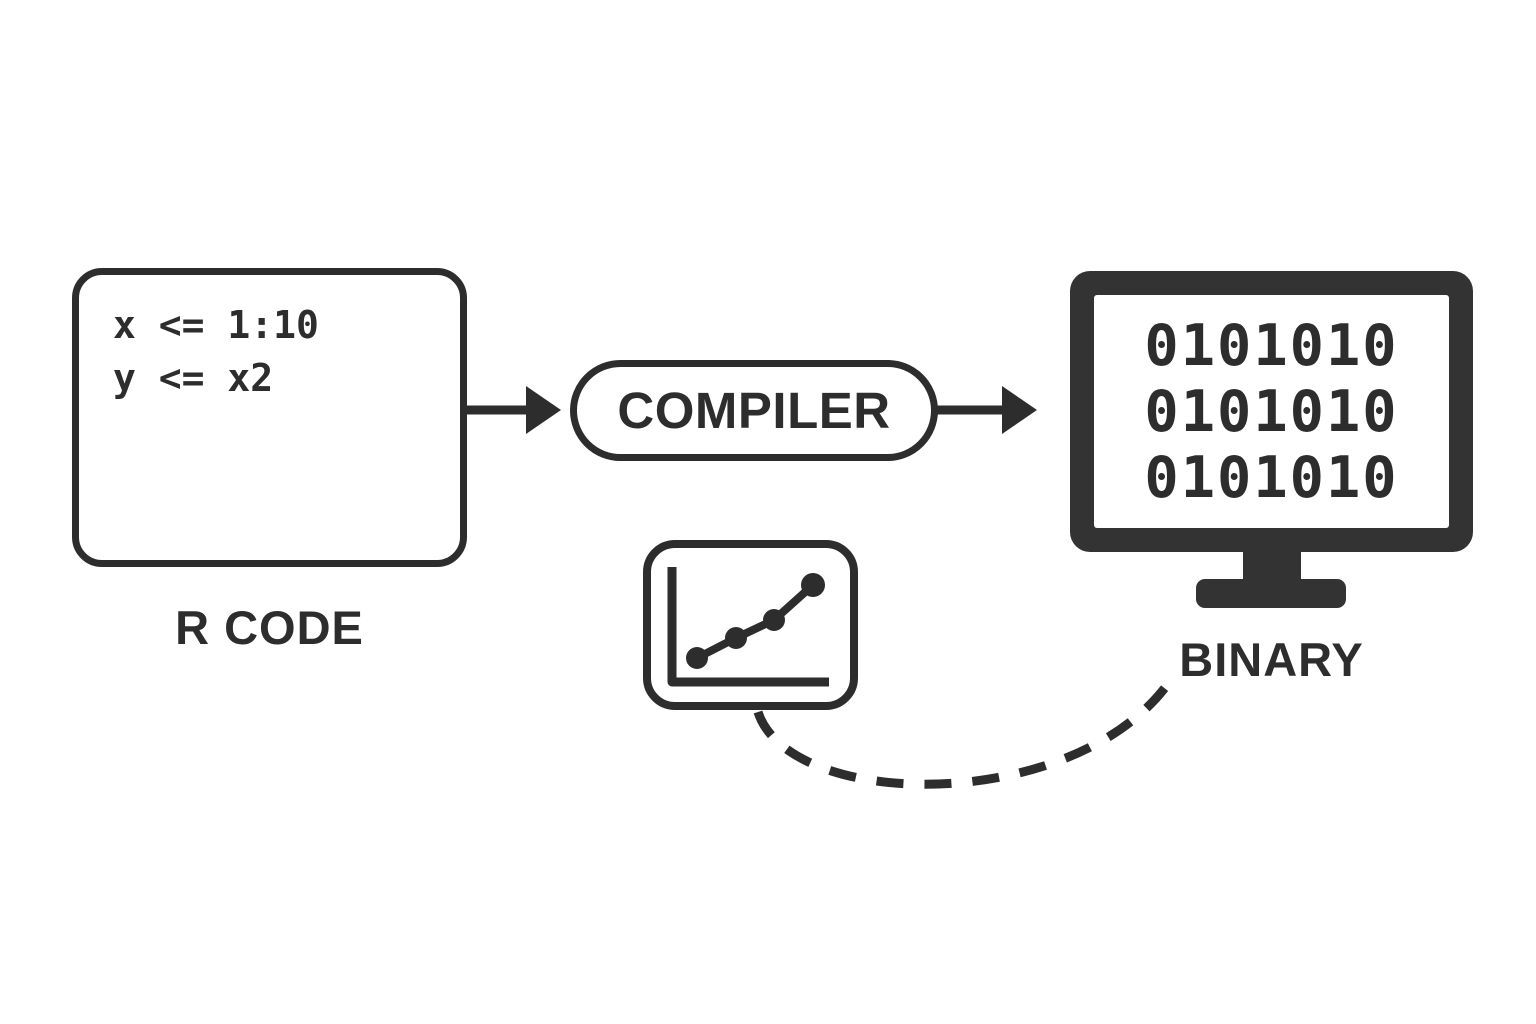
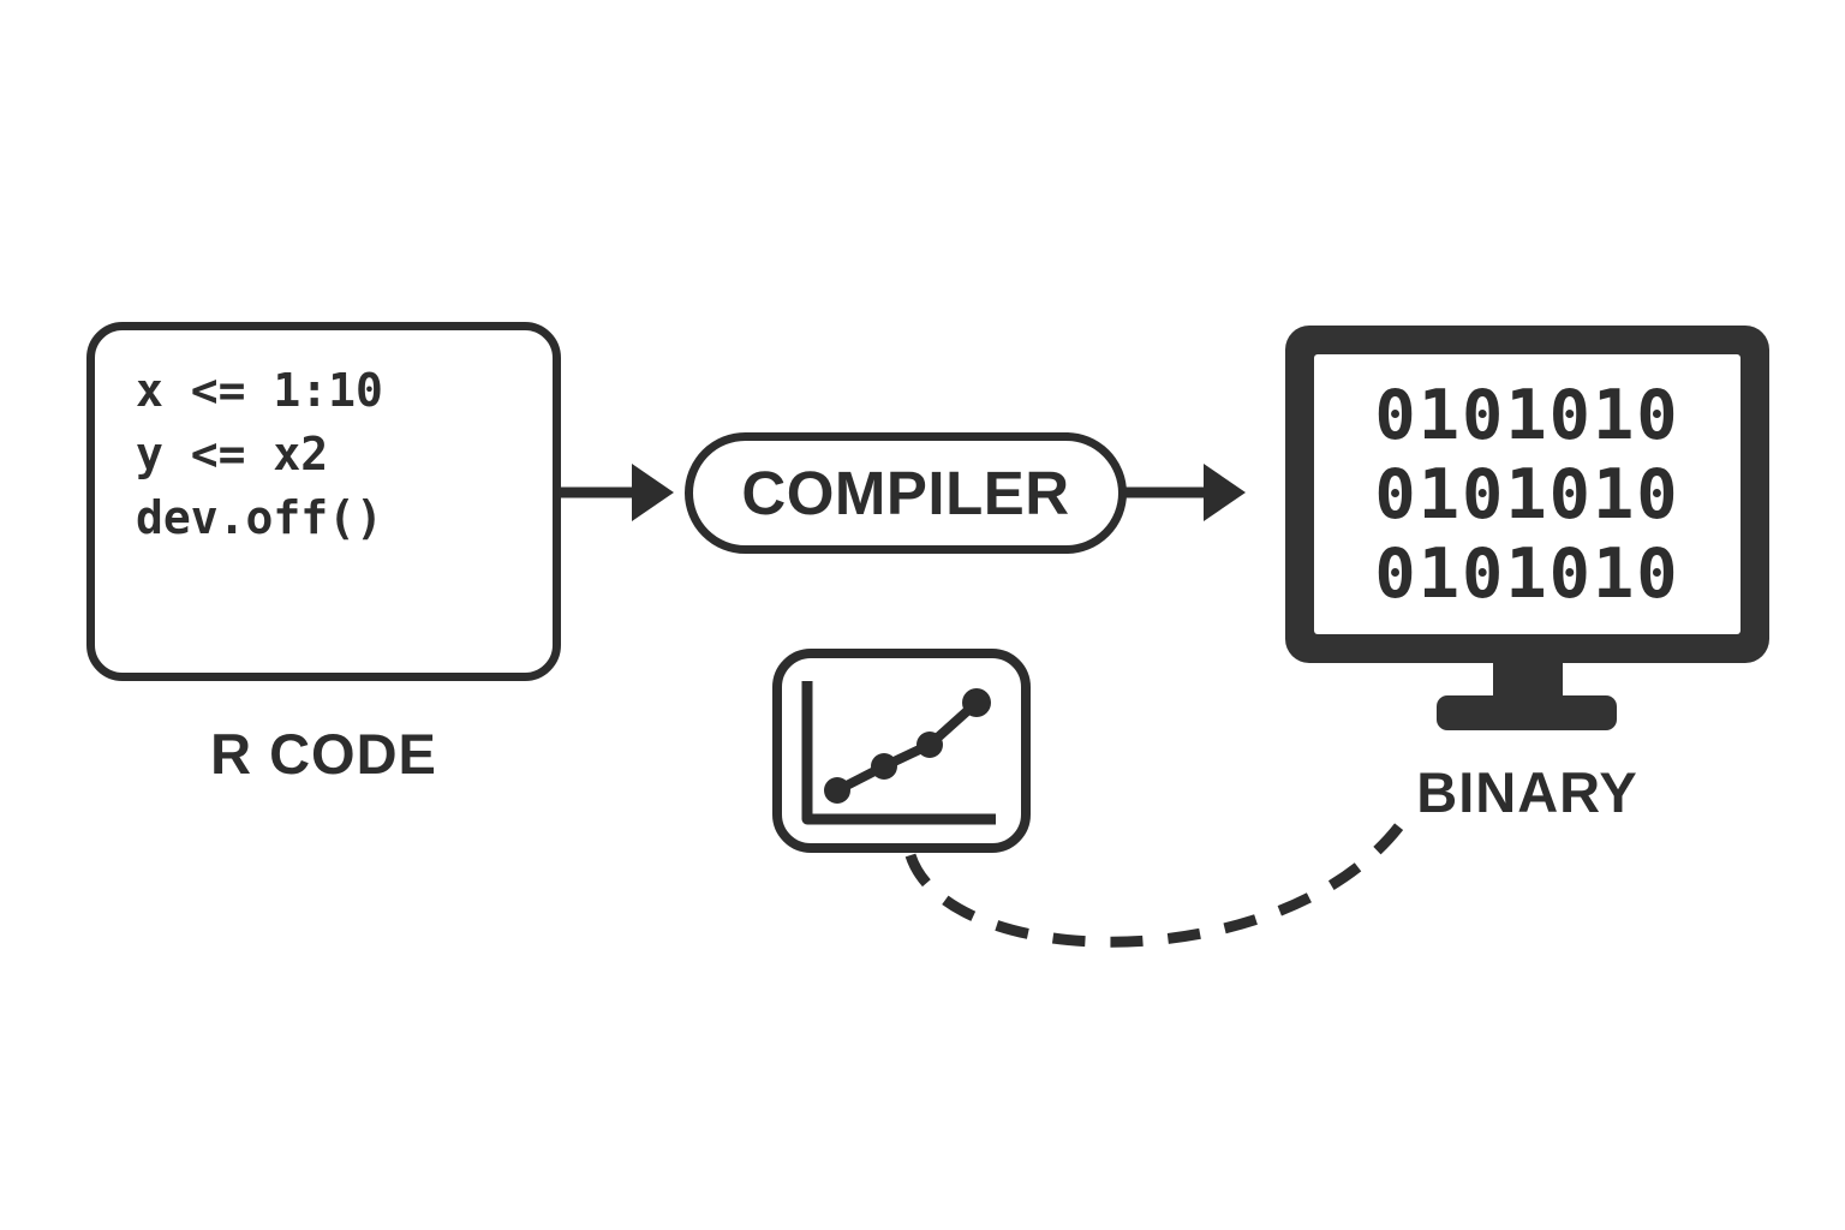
  x <= 1:10
  y <= x2
+ dev.off()
  R CODE
  COMPILER
  0101010
  0101010
  0101010
  BINARY
